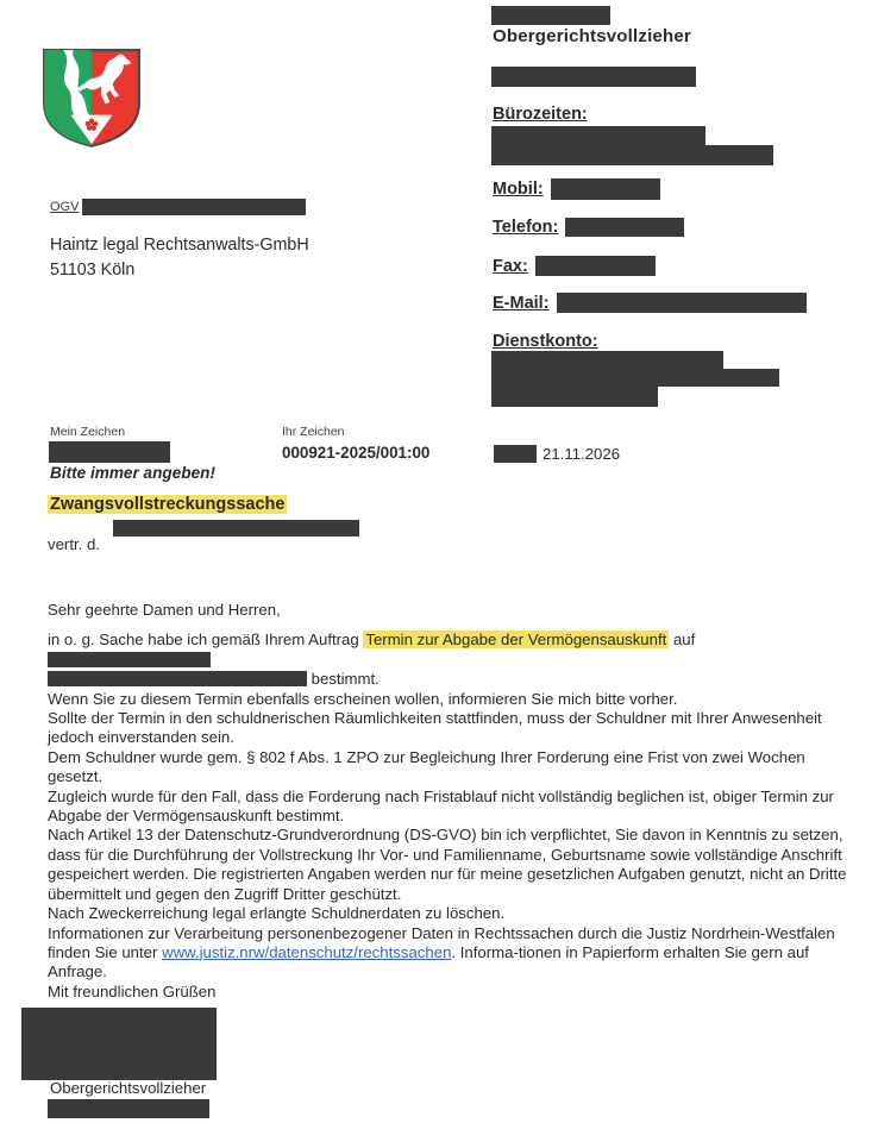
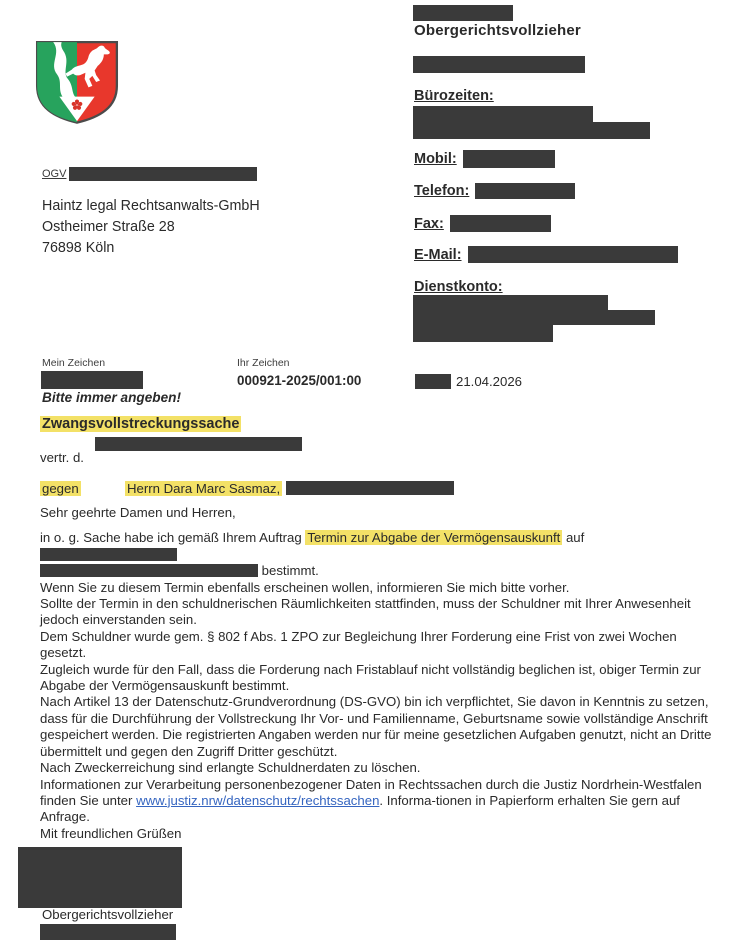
  Obergerichtsvollzieher
  Bürozeiten:
  Mobil:
  Telefon:
  Fax:
  E-Mail:
  Dienstkonto:
  OGV
  Haintz legal Rechtsanwalts-GmbH
+ Ostheimer Straße 28
- 51103 Köln
+ 76898 Köln
  Mein Zeichen
  Bitte immer angeben!
  Ihr Zeichen
  000921-2025/001:00
- 21.11.2026
+ 21.04.2026
  Zwangsvollstreckungssache
  vertr. d.
+ gegen
+ Herrn Dara Marc Sasmaz,
  Sehr geehrte Damen und Herren,
  in o. g. Sache habe ich gemäß Ihrem Auftrag Termin zur Abgabe der Vermögensauskunft auf
  bestimmt.
  Wenn Sie zu diesem Termin ebenfalls erscheinen wollen, informieren Sie mich bitte vorher.
  Sollte der Termin in den schuldnerischen Räumlichkeiten stattfinden, muss der Schuldner mit Ihrer Anwesenheit
  jedoch einverstanden sein.
  Dem Schuldner wurde gem. § 802 f Abs. 1 ZPO zur Begleichung Ihrer Forderung eine Frist von zwei Wochen gesetzt.
  Zugleich wurde für den Fall, dass die Forderung nach Fristablauf nicht vollständig beglichen ist, obiger Termin zur
  Abgabe der Vermögensauskunft bestimmt.
  Nach Artikel 13 der Datenschutz-Grundverordnung (DS-GVO) bin ich verpflichtet, Sie davon in Kenntnis zu setzen,
  dass für die Durchführung der Vollstreckung Ihr Vor- und Familienname, Geburtsname sowie vollständige Anschrift
  gespeichert werden. Die registrierten Angaben werden nur für meine gesetzlichen Aufgaben genutzt, nicht an Dritte
  übermittelt und gegen den Zugriff Dritter geschützt.
- Nach Zweckerreichung legal erlangte Schuldnerdaten zu löschen.
+ Nach Zweckerreichung sind erlangte Schuldnerdaten zu löschen.
  Informationen zur Verarbeitung personenbezogener Daten in Rechtssachen durch die Justiz Nordrhein-Westfalen
  finden Sie unter www.justiz.nrw/datenschutz/rechtssachen. Informa-tionen in Papierform erhalten Sie gern auf
  Anfrage.
  Mit freundlichen Grüßen
  Obergerichtsvollzieher
